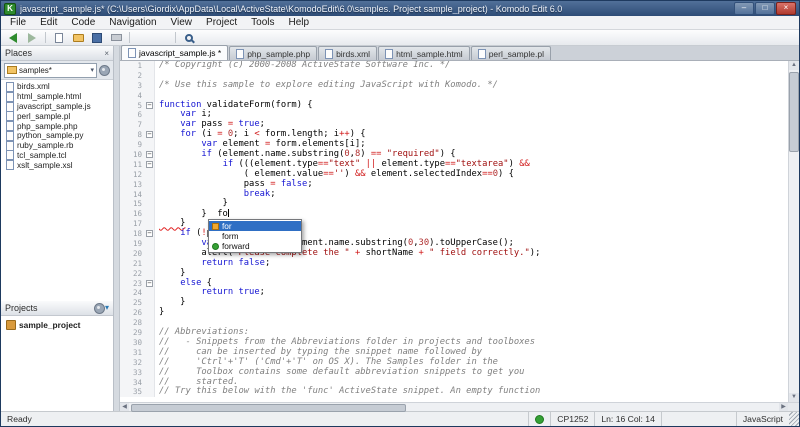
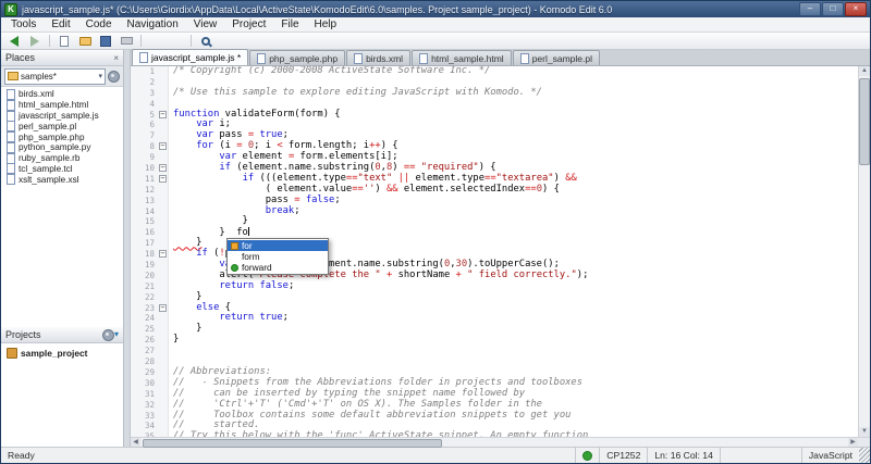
  K
  javascript_sample.js* (C:\Users\Giordix\AppData\Local\ActiveState\KomodoEdit\6.0\samples. Project sample_project) - Komodo Edit 6.0
  –
  □
  ×
- File
+ Tools
  Edit
  Code
  Navigation
  View
  Project
- Tools
+ File
  Help
  Places
  ×
  samples*
  birds.xml
  html_sample.html
  javascript_sample.js
  perl_sample.pl
  php_sample.php
  python_sample.py
  ruby_sample.rb
  tcl_sample.tcl
  xslt_sample.xsl
  Projects
  ▾
  sample_project
  javascript_sample.js *
  php_sample.php
  birds.xml
  html_sample.html
  perl_sample.pl
  1
  /* Copyright (c) 2000-2008 ActiveState Software Inc. */
  2
  3
  /* Use this sample to explore editing JavaScript with Komodo. */
  4
  5
  function validateForm(form) {
  6
  var i;
  7
  var pass = true;
  8
  for (i = 0; i < form.length; i++) {
  9
  var element = form.elements[i];
  10
  if (element.name.substring(0,8) == "required") {
  11
  if (((element.type=="text" || element.type=="textarea") &&
  12
  ( element.value=='') && element.selectedIndex==0) {
  13
  pass = false;
  14
  break;
  15
  }
  16
  } fo
  17
  }
  18
  19
  v ment.name.substring(0,30).toUpperCase();
  20
  21
  return false;
  22
  }
  23
  else {
  24
  return true;
  25
  }
  26
  }
+ 27
  28
  29
  // Abbreviations:
  30
  // - Snippets from the Abbreviations folder in projects and toolboxes
  31
  // can be inserted by typing the snippet name followed by
  32
  // 'Ctrl'+'T' ('Cmd'+'T' on OS X). The Samples folder in the
  33
  // Toolbox contains some default abbreviation snippets to get you
  34
  // started.
  35
  // Try this below with the 'func' ActiveState snippet. An empty function
  for
  form
  forward
  Ready
  CP1252
  Ln: 16 Col: 14
  JavaScript
